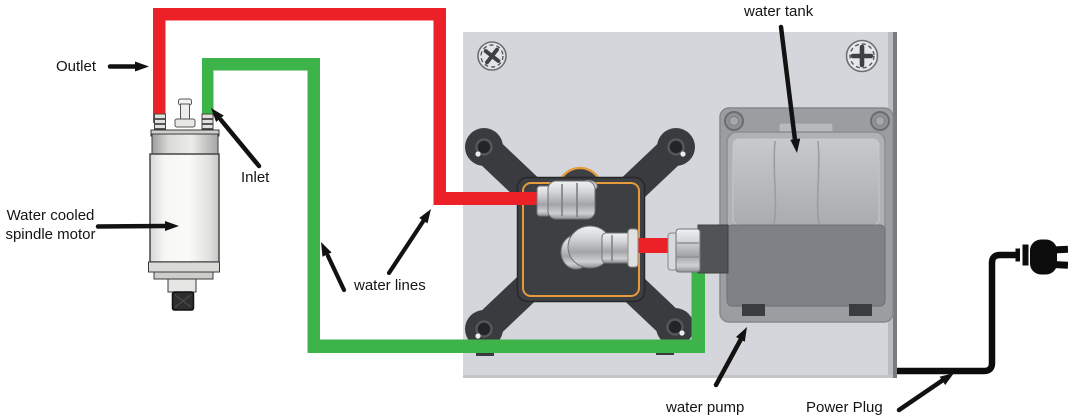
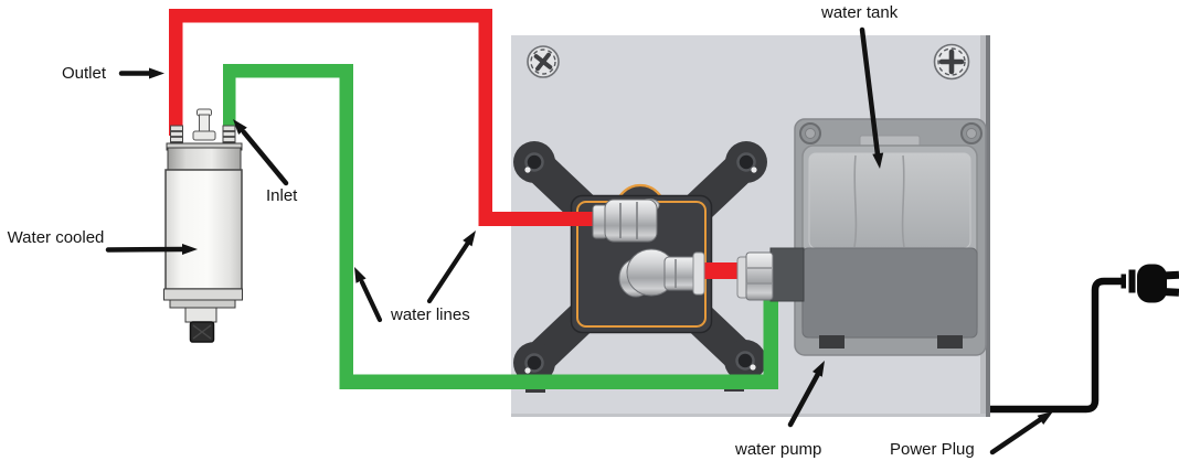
  Outlet
  Inlet
  Water cooled
- spindle motor
  water lines
  water tank
  water pump
  Power Plug
